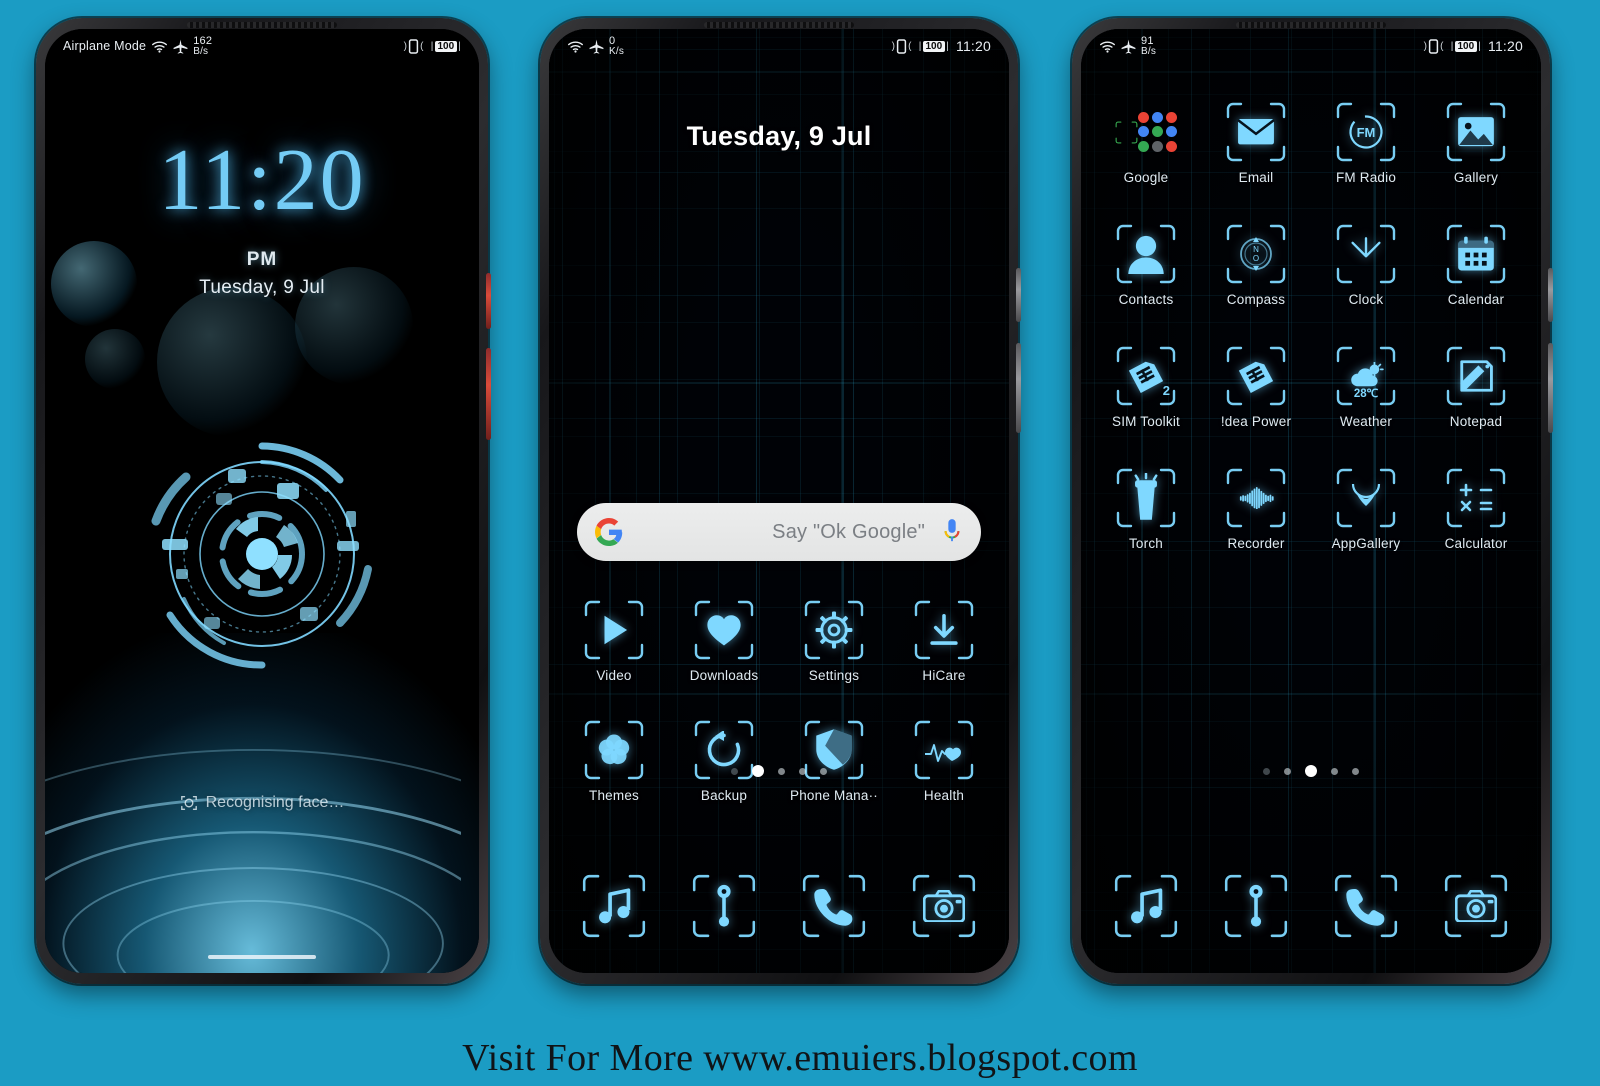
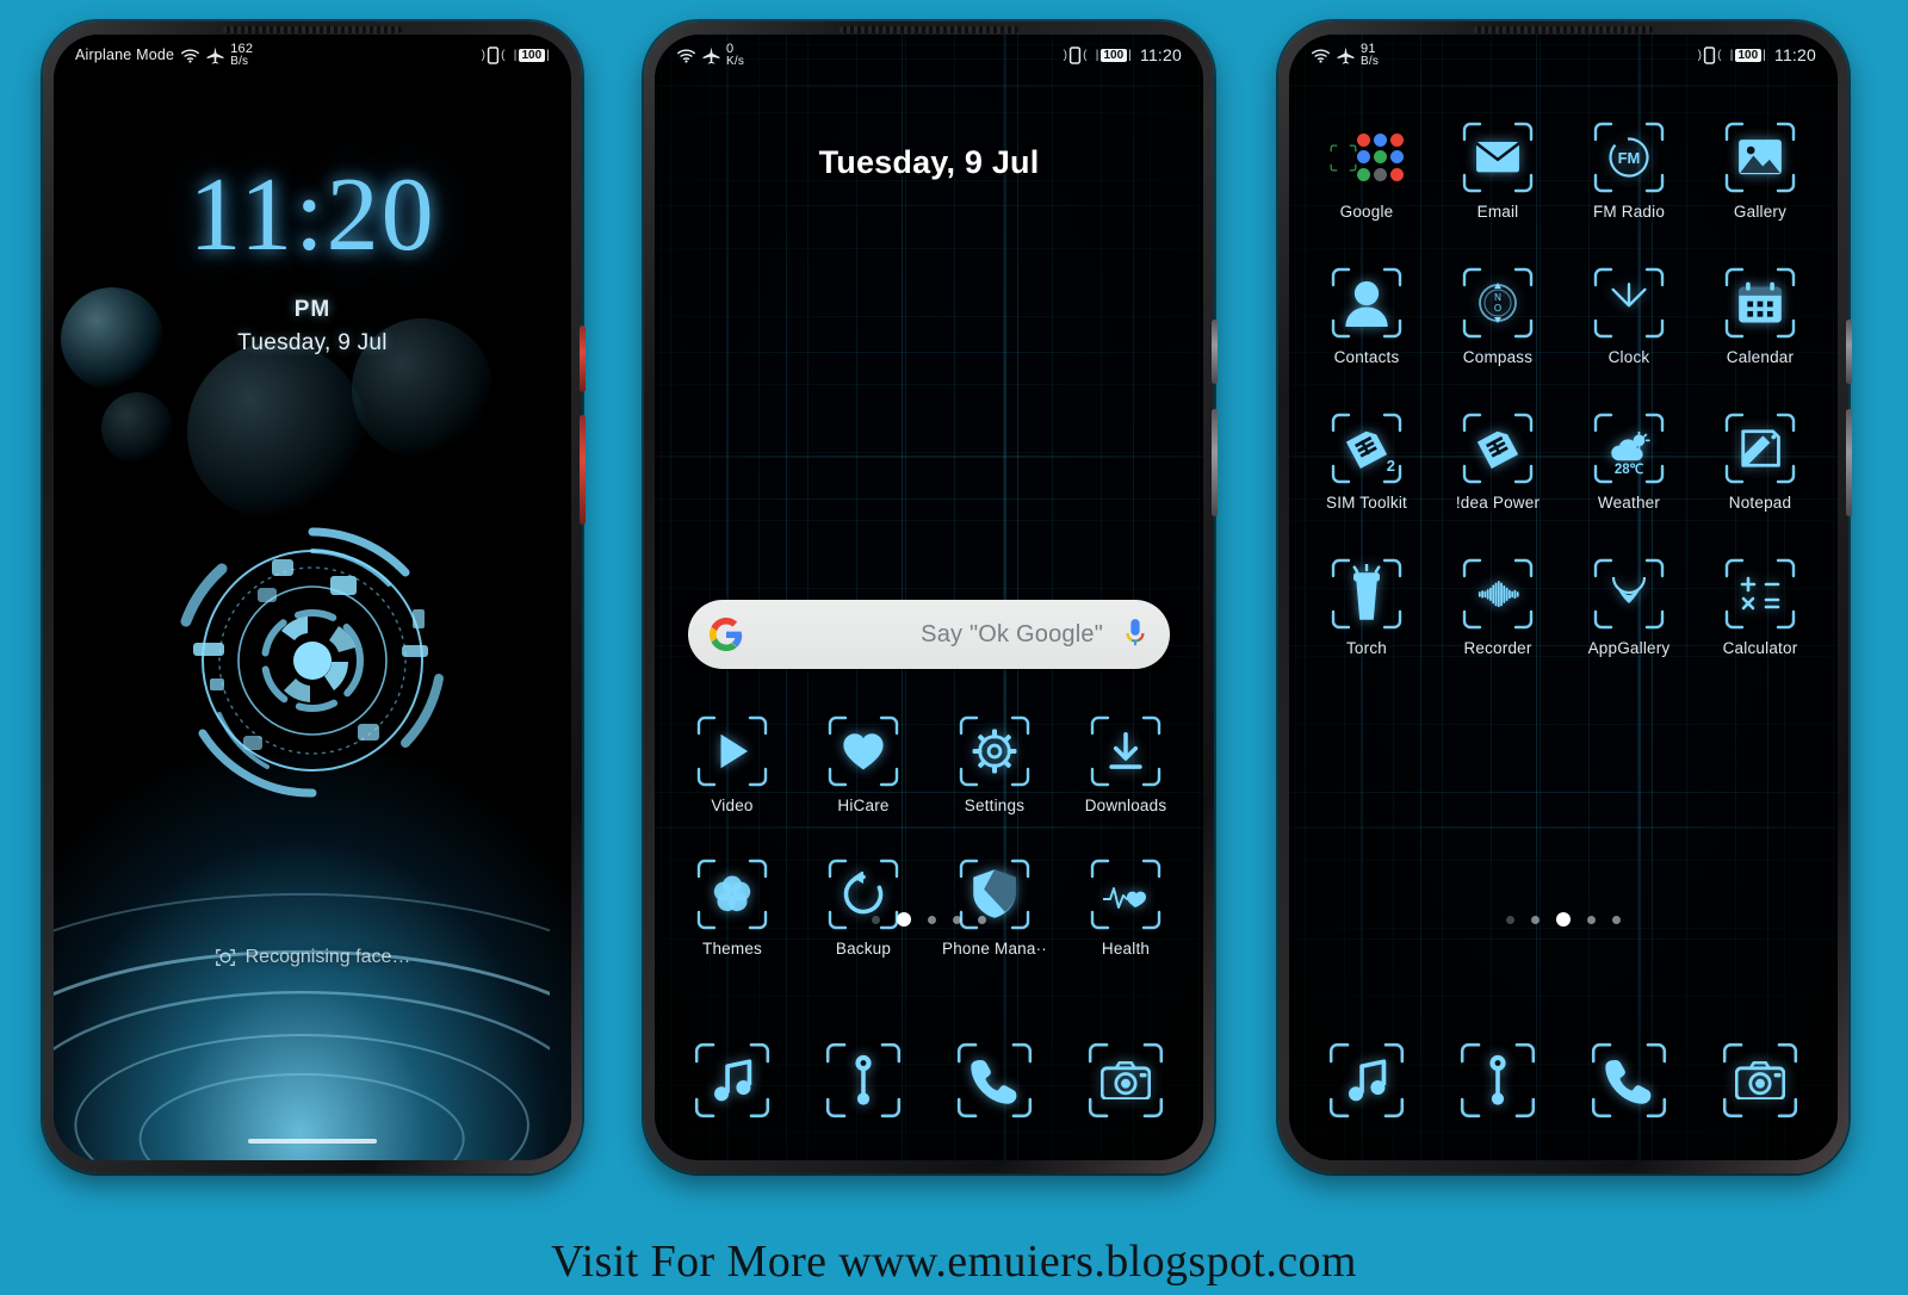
  Airplane Mode
  162
  B/s
  ) (
  |
  100
  |
  11:20
  PM
  Tuesday, 9 Jul
  Recognising face…
  0
  K/s
  ) (
  |
  100
  |
  11:20
  Tuesday, 9 Jul
  Say "Ok Google"
  Video
- Downloads
+ HiCare
  Settings
- HiCare
+ Downloads
  Themes
  Backup
  Phone Mana··
  Health
  91
  B/s
  ) (
  |
  100
  |
  11:20
  Google
  Email
  FM
  FM Radio
  Gallery
  Contacts
  N
  O
  Compass
  Clock
  Calendar
  2
  SIM Toolkit
  !dea Power
  28℃
  Weather
  Notepad
  Torch
  Recorder
  AppGallery
  Calculator
  Visit For More www.emuiers.blogspot.com
